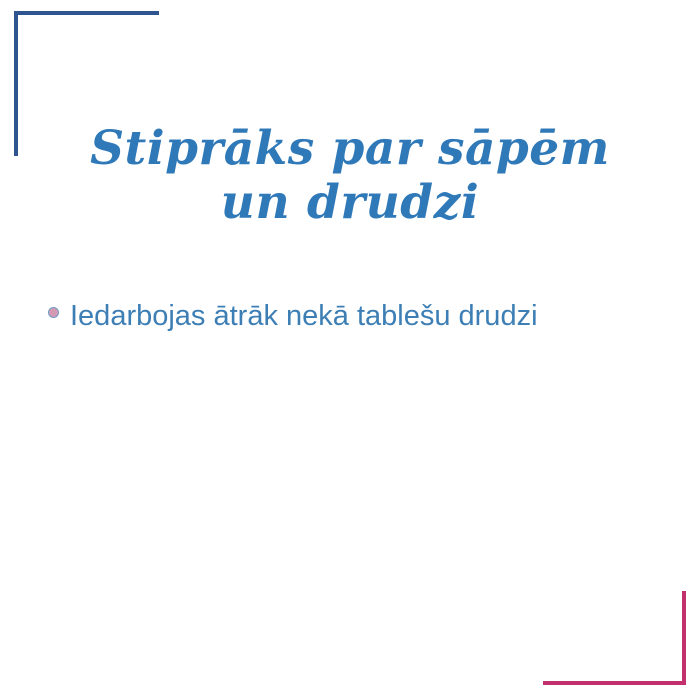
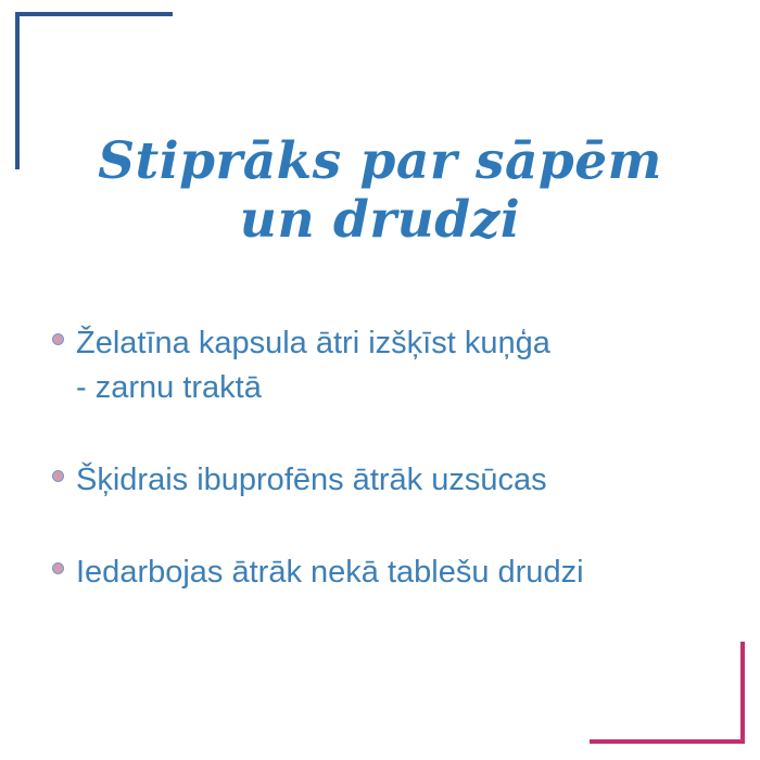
  Stiprāks par sāpēm
  un drudzi
+ Želatīna kapsula ātri izšķīst kuņģa
+ - zarnu traktā
+ Šķidrais ibuprofēns ātrāk uzsūcas
  Iedarbojas ātrāk nekā tablešu drudzi
